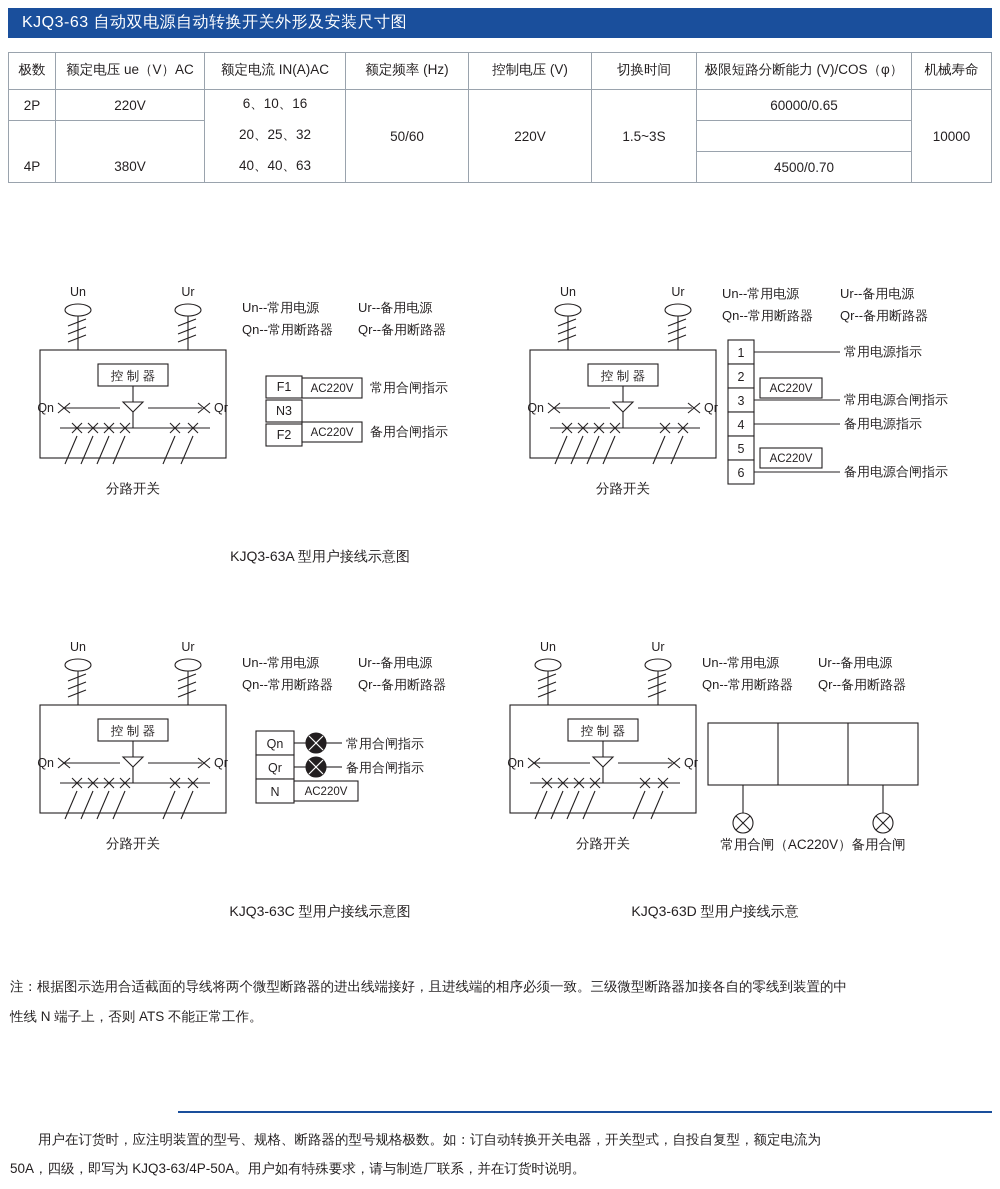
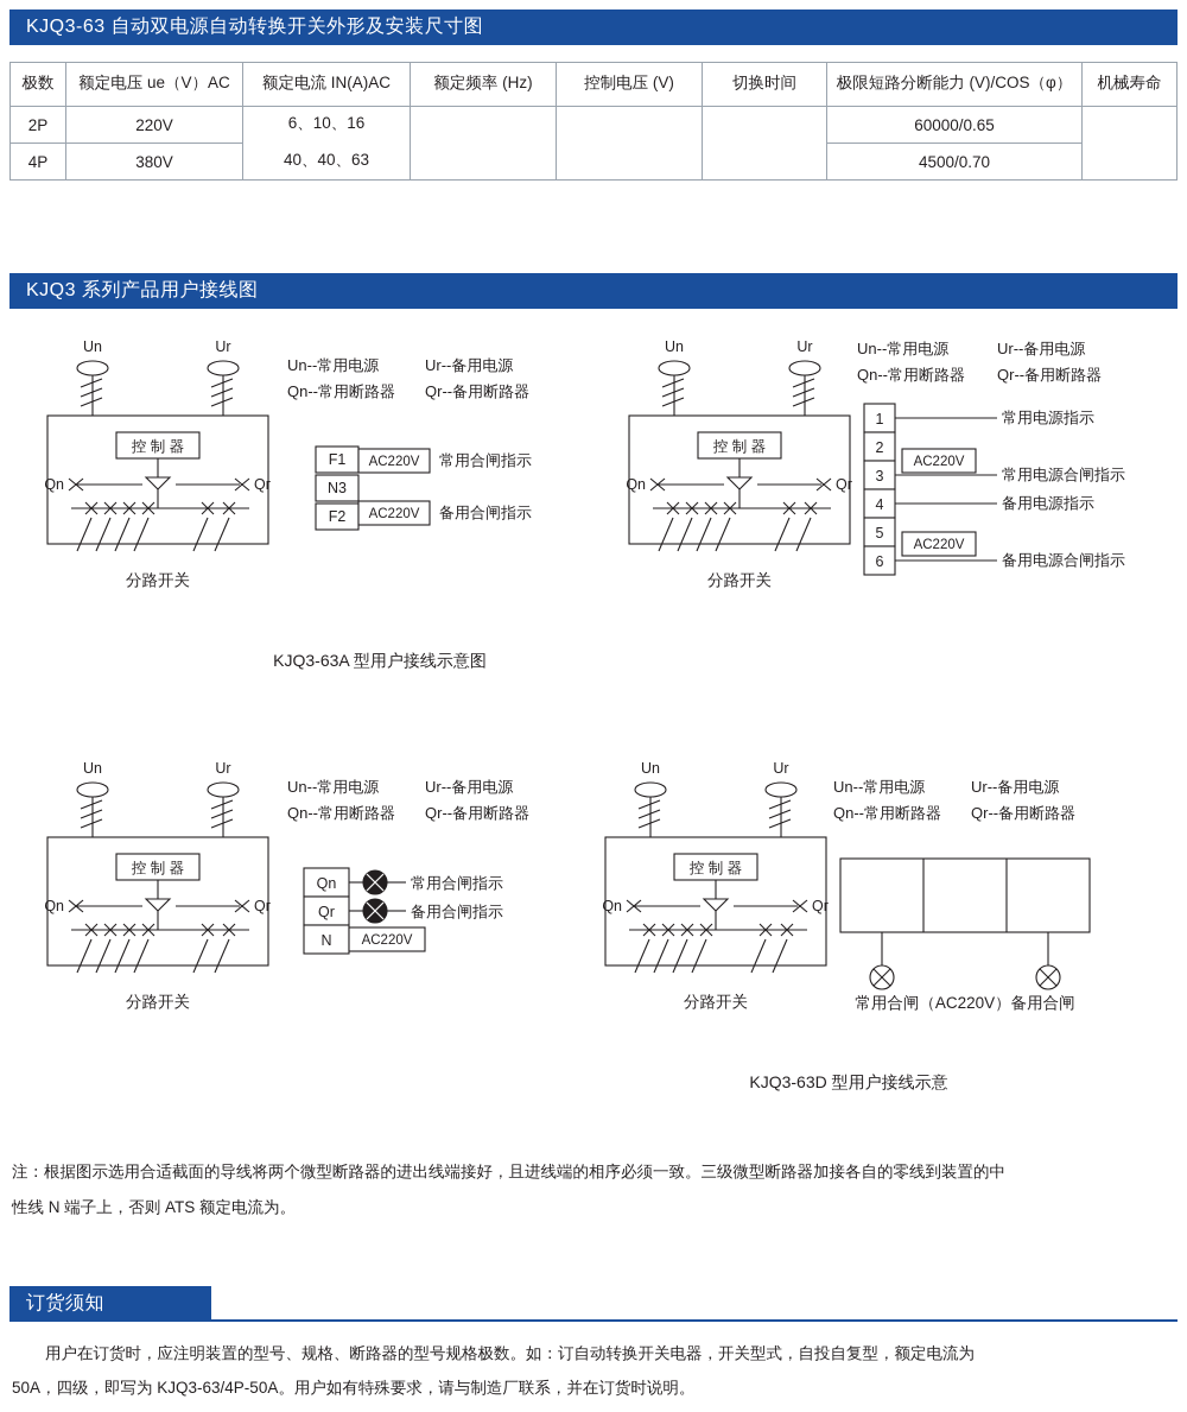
  KJQ3-63 自动双电源自动转换开关外形及安装尺寸图
  极数	额定电压 ue（V）AC	额定电流 IN(A)AC	额定频率 (Hz)	控制电压 (V)	切换时间	极限短路分断能力 (V)/COS（φ）	机械寿命
  2P	220V	6、10、16				60000/0.65
- 		20、25、32	50/60	220V	1.5~3S		10000
  4P	380V	40、40、63				4500/0.70
+ KJQ3 系列产品用户接线图
  Un
  Ur
  控 制 器
  F1
  N3
  F2
  AC220V
  AC220V
  分路开关
  Qn
  Qr
  Un--常用电源
  Ur--备用电源
  Qn--常用断路器
  Qr--备用断路器
  常用合闸指示
  备用合闸指示
  KJQ3-63A 型用户接线示意图
  Un
  Ur
  控 制 器
  1
  2
  3
  4
  5
  6
  AC220V
  AC220V
  分路开关
  Qn
  Qr
  Un--常用电源
  Ur--备用电源
  Qn--常用断路器
  Qr--备用断路器
  常用电源指示
  常用电源合闸指示
  备用电源指示
  备用电源合闸指示
  Un
  Ur
  控 制 器
  Qn
  Qr
  N
  AC220V
  分路开关
  Qn
  Qr
  Un--常用电源
  Ur--备用电源
  Qn--常用断路器
  Qr--备用断路器
  常用合闸指示
  备用合闸指示
- KJQ3-63C 型用户接线示意图
  Un
  Ur
  控 制 器
  分路开关
  常用合闸（AC220V）备用合闸
  Qn
  Qr
  Un--常用电源
  Ur--备用电源
  Qn--常用断路器
  Qr--备用断路器
  KJQ3-63D 型用户接线示意
  注：根据图示选用合适截面的导线将两个微型断路器的进出线端接好，且进线端的相序必须一致。三级微型断路器加接各自的零线到装置的中
- 性线 N 端子上，否则 ATS 不能正常工作。
+ 性线 N 端子上，否则 ATS 额定电流为。
+ 订货须知
  用户在订货时，应注明装置的型号、规格、断路器的型号规格极数。如：订自动转换开关电器，开关型式，自投自复型，额定电流为
  50A，四级，即写为 KJQ3-63/4P-50A。用户如有特殊要求，请与制造厂联系，并在订货时说明。
